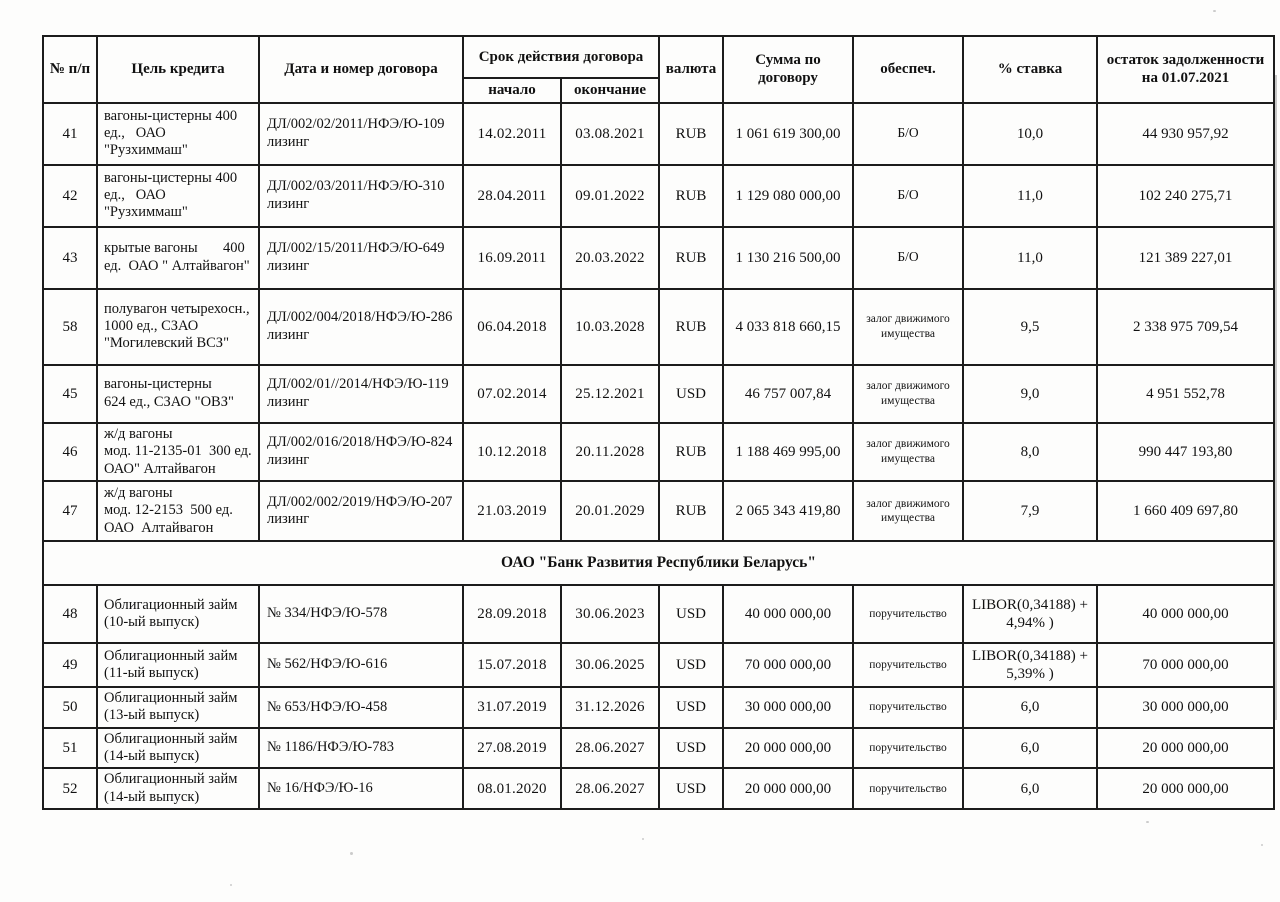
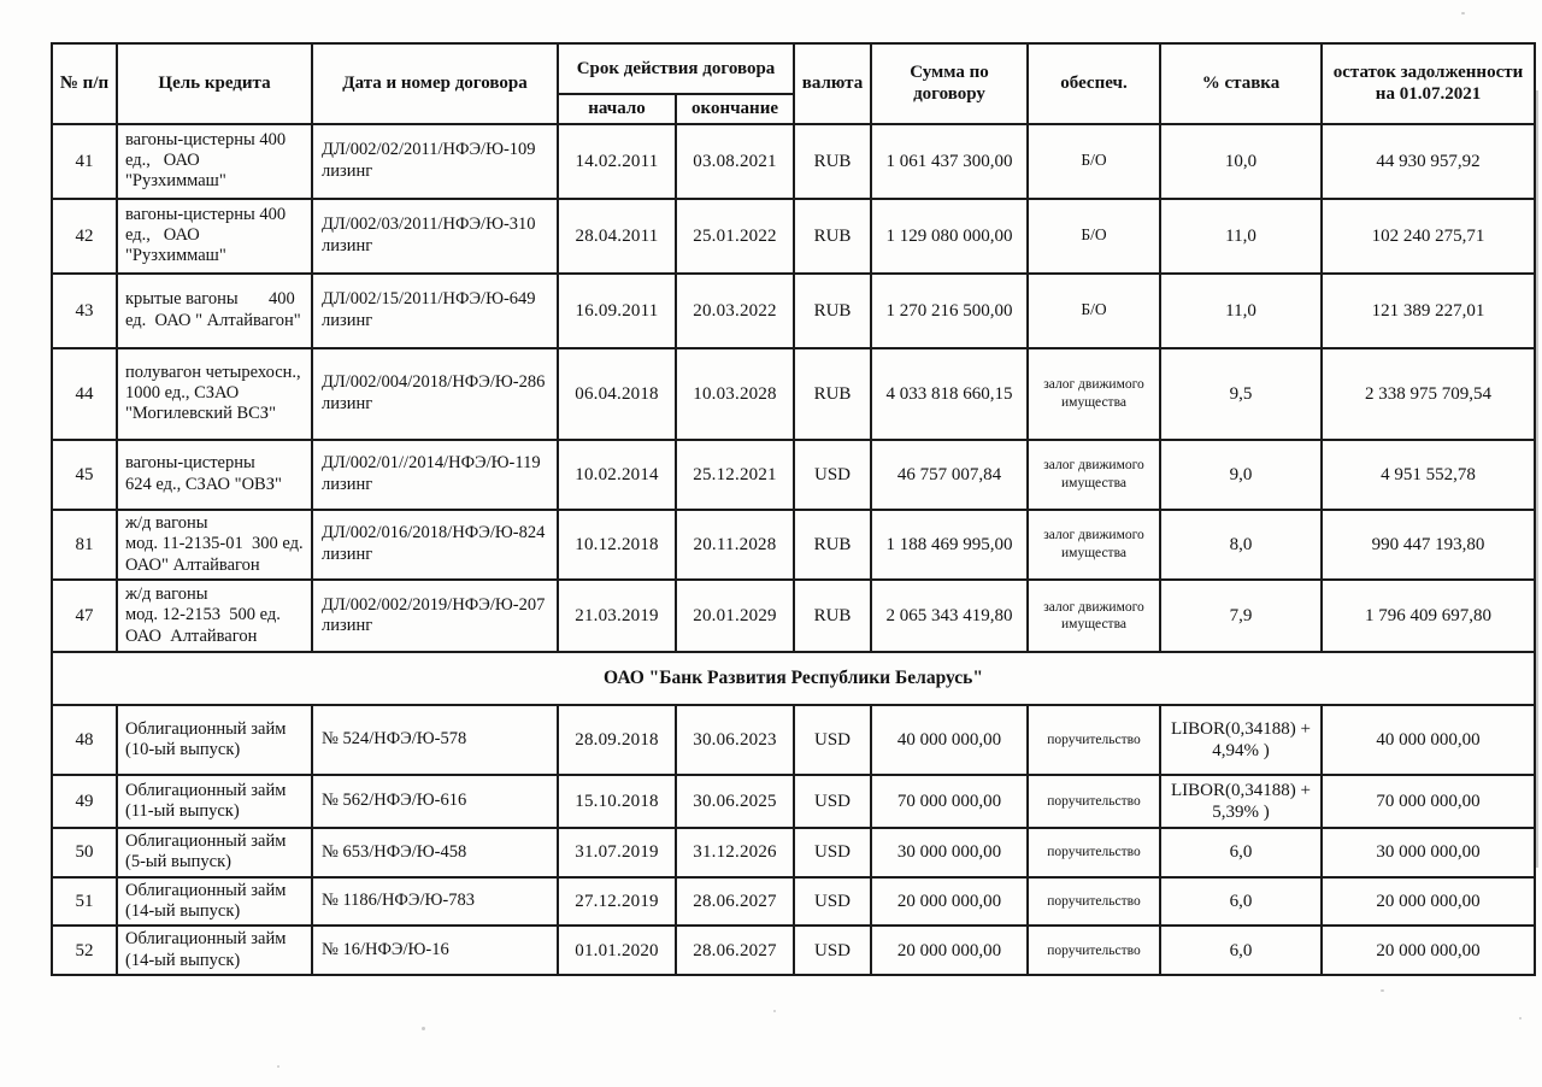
  № п/п	Цель кредита	Дата и номер договора	Срок действия договора	валюта	Сумма по договору	обеспеч.	% ставка	остаток задолженности на 01.07.2021
  начало	окончание
- 41	вагоны-цистерны 400 ед., ОАО "Рузхиммаш"	ДЛ/002/02/2011/НФЭ/Ю-109 лизинг	14.02.2011	03.08.2021	RUB	1 061 619 300,00	Б/О	10,0	44 930 957,92
+ 41	вагоны-цистерны 400 ед., ОАО "Рузхиммаш"	ДЛ/002/02/2011/НФЭ/Ю-109 лизинг	14.02.2011	03.08.2021	RUB	1 061 437 300,00	Б/О	10,0	44 930 957,92
- 42	вагоны-цистерны 400 ед., ОАО "Рузхиммаш"	ДЛ/002/03/2011/НФЭ/Ю-310 лизинг	28.04.2011	09.01.2022	RUB	1 129 080 000,00	Б/О	11,0	102 240 275,71
+ 42	вагоны-цистерны 400 ед., ОАО "Рузхиммаш"	ДЛ/002/03/2011/НФЭ/Ю-310 лизинг	28.04.2011	25.01.2022	RUB	1 129 080 000,00	Б/О	11,0	102 240 275,71
- 43	крытые вагоны 400 ед. ОАО " Алтайвагон"	ДЛ/002/15/2011/НФЭ/Ю-649 лизинг	16.09.2011	20.03.2022	RUB	1 130 216 500,00	Б/О	11,0	121 389 227,01
+ 43	крытые вагоны 400 ед. ОАО " Алтайвагон"	ДЛ/002/15/2011/НФЭ/Ю-649 лизинг	16.09.2011	20.03.2022	RUB	1 270 216 500,00	Б/О	11,0	121 389 227,01
- 58	полувагон четырехосн., 1000 ед., СЗАО "Могилевский ВСЗ"	ДЛ/002/004/2018/НФЭ/Ю-286 лизинг	06.04.2018	10.03.2028	RUB	4 033 818 660,15	залог движимого имущества	9,5	2 338 975 709,54
+ 44	полувагон четырехосн., 1000 ед., СЗАО "Могилевский ВСЗ"	ДЛ/002/004/2018/НФЭ/Ю-286 лизинг	06.04.2018	10.03.2028	RUB	4 033 818 660,15	залог движимого имущества	9,5	2 338 975 709,54
- 45	вагоны-цистерны 624 ед., СЗАО "ОВЗ"	ДЛ/002/01//2014/НФЭ/Ю-119 лизинг	07.02.2014	25.12.2021	USD	46 757 007,84	залог движимого имущества	9,0	4 951 552,78
+ 45	вагоны-цистерны 624 ед., СЗАО "ОВЗ"	ДЛ/002/01//2014/НФЭ/Ю-119 лизинг	10.02.2014	25.12.2021	USD	46 757 007,84	залог движимого имущества	9,0	4 951 552,78
- 46	ж/д вагоны мод. 11-2135-01 300 ед. ОАО" Алтайвагон	ДЛ/002/016/2018/НФЭ/Ю-824 лизинг	10.12.2018	20.11.2028	RUB	1 188 469 995,00	залог движимого имущества	8,0	990 447 193,80
+ 81	ж/д вагоны мод. 11-2135-01 300 ед. ОАО" Алтайвагон	ДЛ/002/016/2018/НФЭ/Ю-824 лизинг	10.12.2018	20.11.2028	RUB	1 188 469 995,00	залог движимого имущества	8,0	990 447 193,80
- 47	ж/д вагоны мод. 12-2153 500 ед. ОАО Алтайвагон	ДЛ/002/002/2019/НФЭ/Ю-207 лизинг	21.03.2019	20.01.2029	RUB	2 065 343 419,80	залог движимого имущества	7,9	1 660 409 697,80
+ 47	ж/д вагоны мод. 12-2153 500 ед. ОАО Алтайвагон	ДЛ/002/002/2019/НФЭ/Ю-207 лизинг	21.03.2019	20.01.2029	RUB	2 065 343 419,80	залог движимого имущества	7,9	1 796 409 697,80
  ОАО "Банк Развития Республики Беларусь"
- 48	Облигационный займ (10-ый выпуск)	№ 334/НФЭ/Ю-578	28.09.2018	30.06.2023	USD	40 000 000,00	поручительство	LIBOR(0,34188) + 4,94% )	40 000 000,00
+ 48	Облигационный займ (10-ый выпуск)	№ 524/НФЭ/Ю-578	28.09.2018	30.06.2023	USD	40 000 000,00	поручительство	LIBOR(0,34188) + 4,94% )	40 000 000,00
- 49	Облигационный займ (11-ый выпуск)	№ 562/НФЭ/Ю-616	15.07.2018	30.06.2025	USD	70 000 000,00	поручительство	LIBOR(0,34188) + 5,39% )	70 000 000,00
+ 49	Облигационный займ (11-ый выпуск)	№ 562/НФЭ/Ю-616	15.10.2018	30.06.2025	USD	70 000 000,00	поручительство	LIBOR(0,34188) + 5,39% )	70 000 000,00
- 50	Облигационный займ (13-ый выпуск)	№ 653/НФЭ/Ю-458	31.07.2019	31.12.2026	USD	30 000 000,00	поручительство	6,0	30 000 000,00
+ 50	Облигационный займ (5-ый выпуск)	№ 653/НФЭ/Ю-458	31.07.2019	31.12.2026	USD	30 000 000,00	поручительство	6,0	30 000 000,00
- 51	Облигационный займ (14-ый выпуск)	№ 1186/НФЭ/Ю-783	27.08.2019	28.06.2027	USD	20 000 000,00	поручительство	6,0	20 000 000,00
+ 51	Облигационный займ (14-ый выпуск)	№ 1186/НФЭ/Ю-783	27.12.2019	28.06.2027	USD	20 000 000,00	поручительство	6,0	20 000 000,00
- 52	Облигационный займ (14-ый выпуск)	№ 16/НФЭ/Ю-16	08.01.2020	28.06.2027	USD	20 000 000,00	поручительство	6,0	20 000 000,00
+ 52	Облигационный займ (14-ый выпуск)	№ 16/НФЭ/Ю-16	01.01.2020	28.06.2027	USD	20 000 000,00	поручительство	6,0	20 000 000,00
